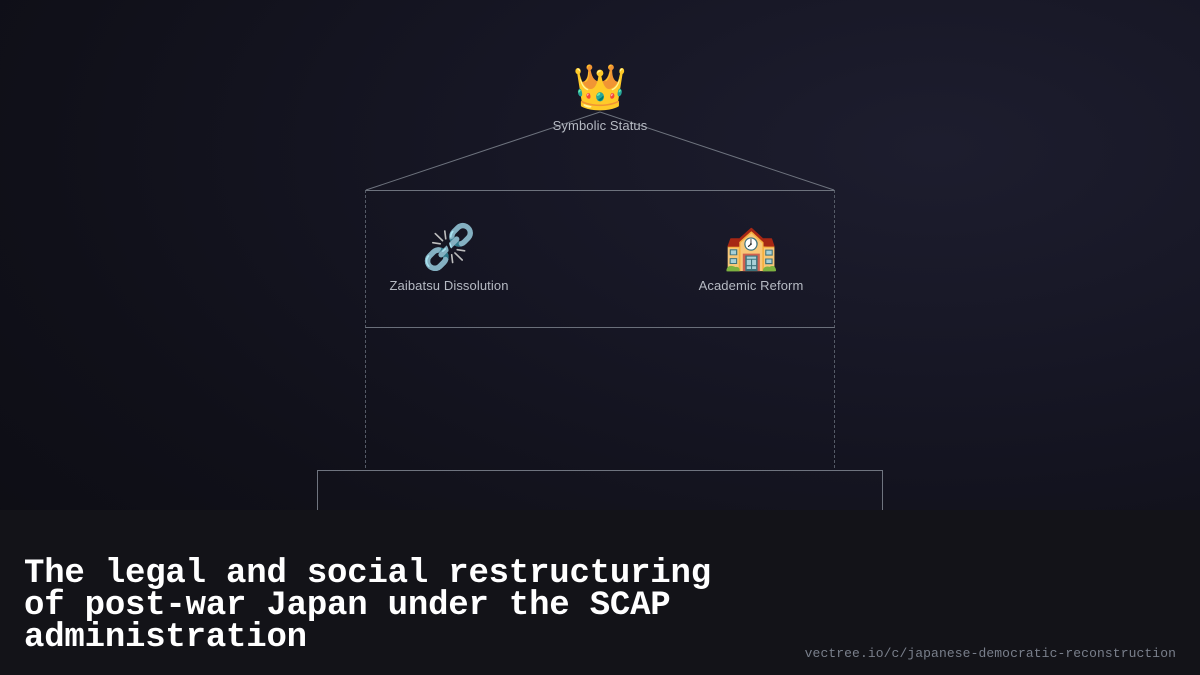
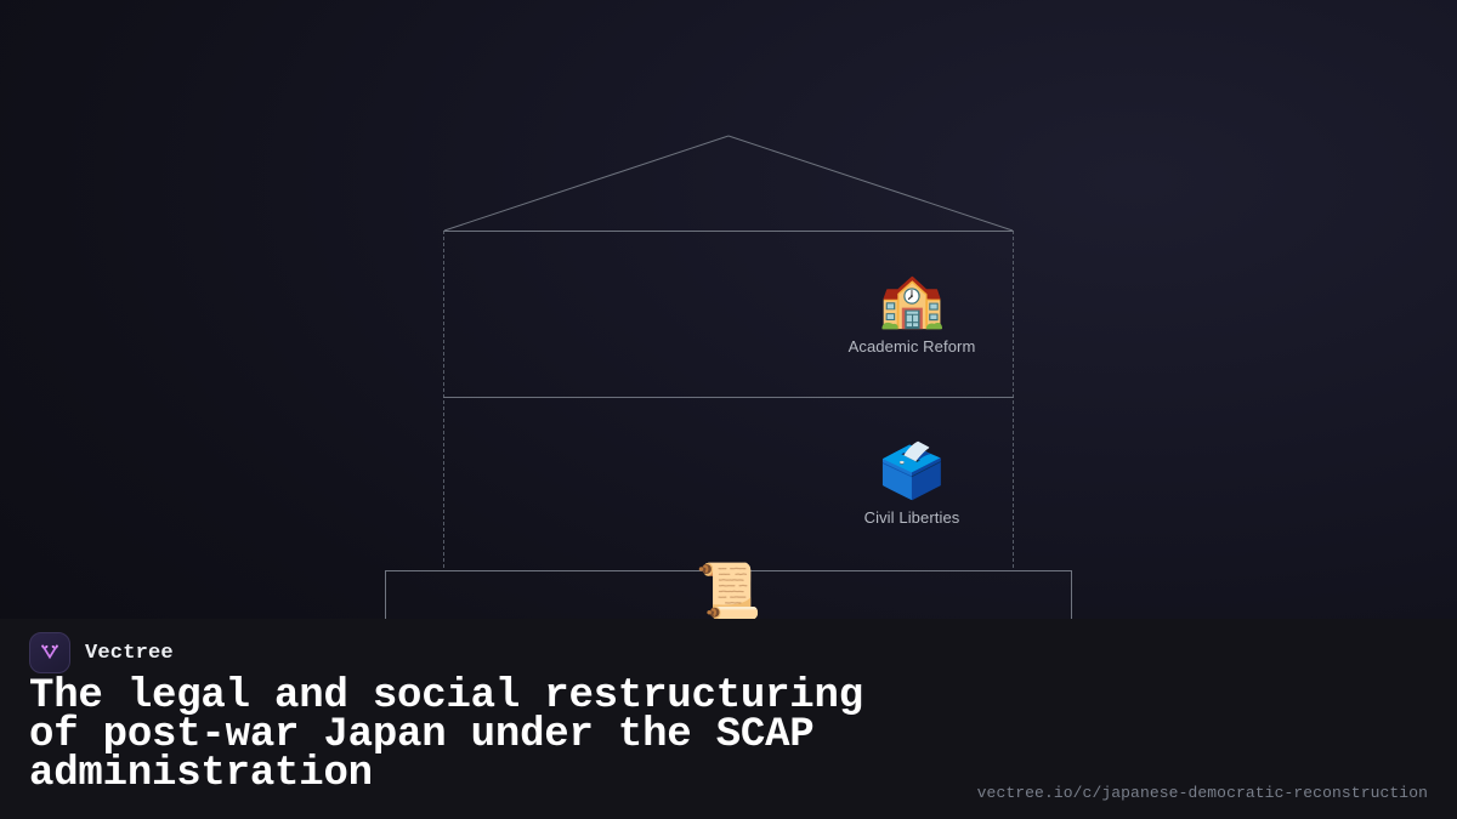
- 👑
- Symbolic Status
- ⛓️‍💥
- Zaibatsu Dissolution
  🏫
  Academic Reform
+ 🗳️
+ Civil Liberties
+ 📜
+ Vectree
  The legal and social restructuring
  of post-war Japan under the SCAP
  administration
  vectree.io/c/japanese-democratic-reconstruction
